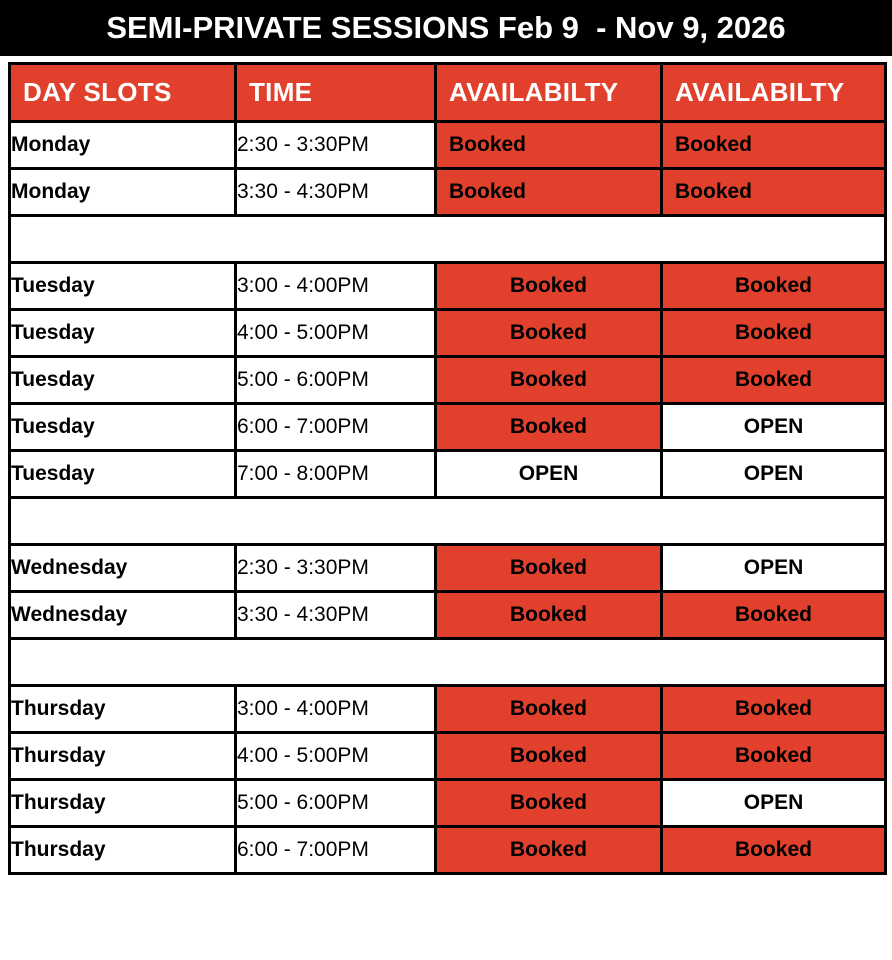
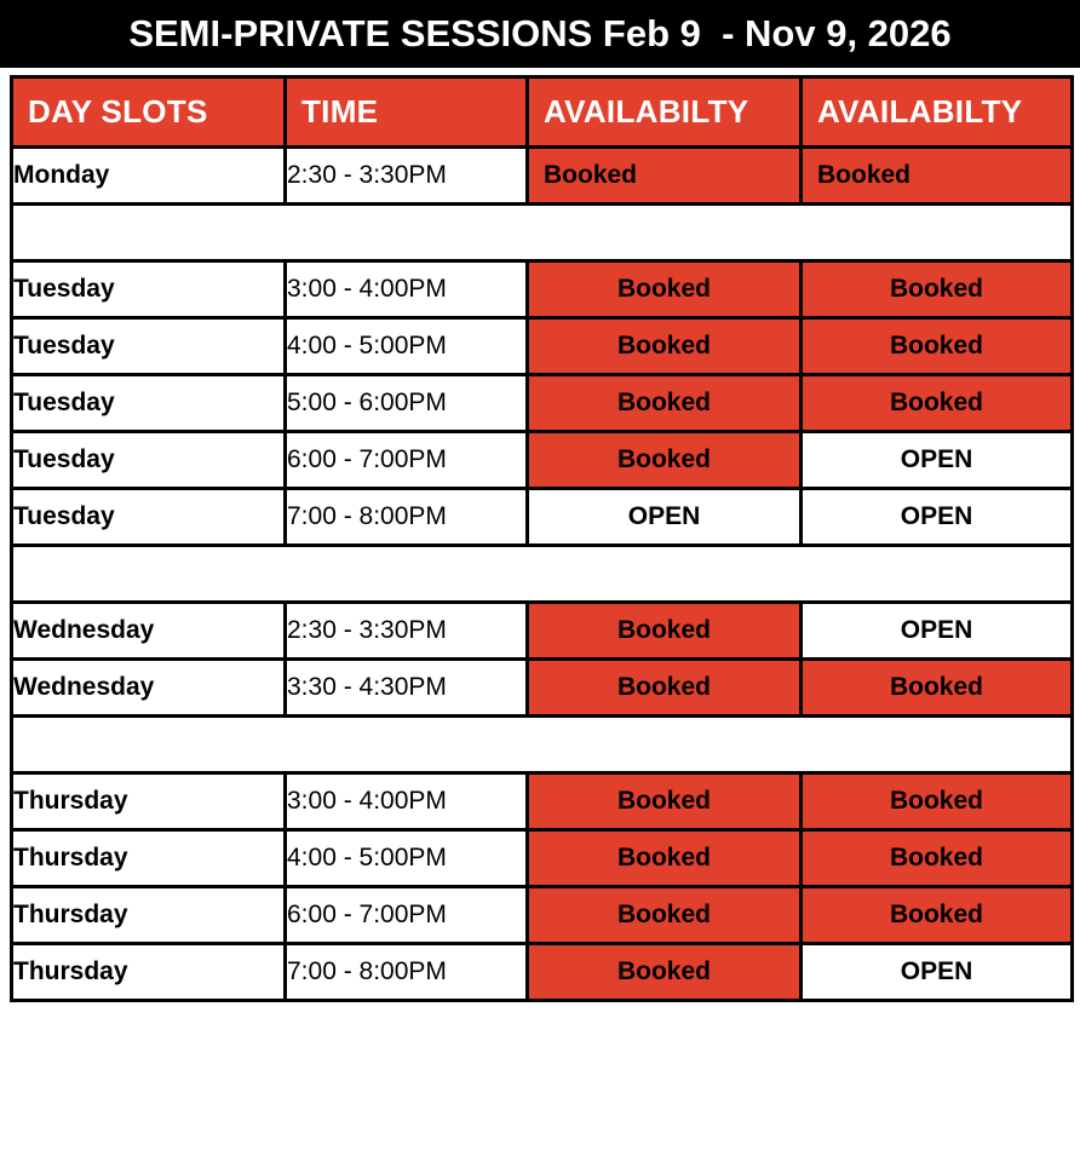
  SEMI-PRIVATE SESSIONS Feb 9 - Nov 9, 2026
  DAY SLOTS	TIME	AVAILABILTY	AVAILABILTY
  Monday	2:30 - 3:30PM	Booked	Booked
- Monday	3:30 - 4:30PM	Booked	Booked
  Tuesday	3:00 - 4:00PM	Booked	Booked
  Tuesday	4:00 - 5:00PM	Booked	Booked
  Tuesday	5:00 - 6:00PM	Booked	Booked
  Tuesday	6:00 - 7:00PM	Booked	OPEN
  Tuesday	7:00 - 8:00PM	OPEN	OPEN
  Wednesday	2:30 - 3:30PM	Booked	OPEN
  Wednesday	3:30 - 4:30PM	Booked	Booked
  Thursday	3:00 - 4:00PM	Booked	Booked
  Thursday	4:00 - 5:00PM	Booked	Booked
- Thursday	5:00 - 6:00PM	Booked	OPEN
  Thursday	6:00 - 7:00PM	Booked	Booked
+ Thursday	7:00 - 8:00PM	Booked	OPEN
